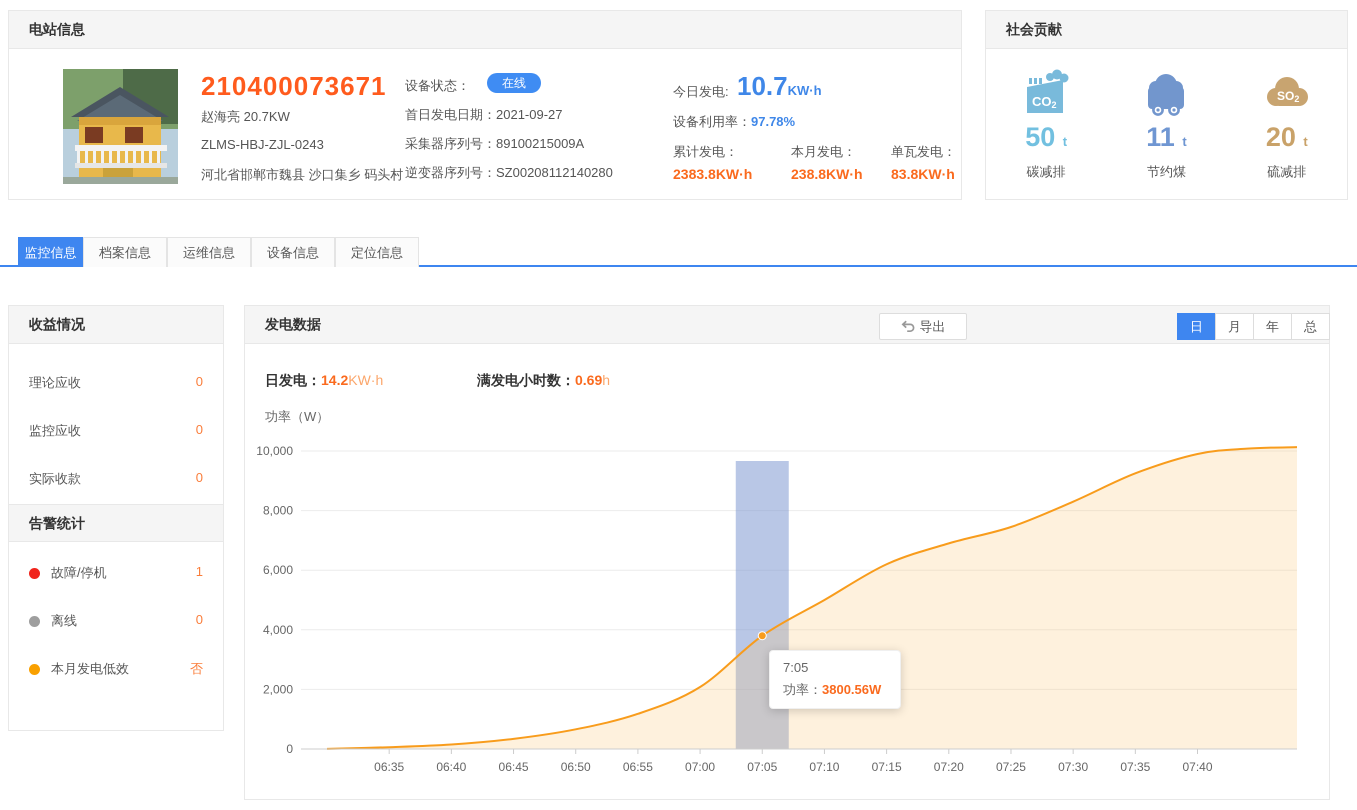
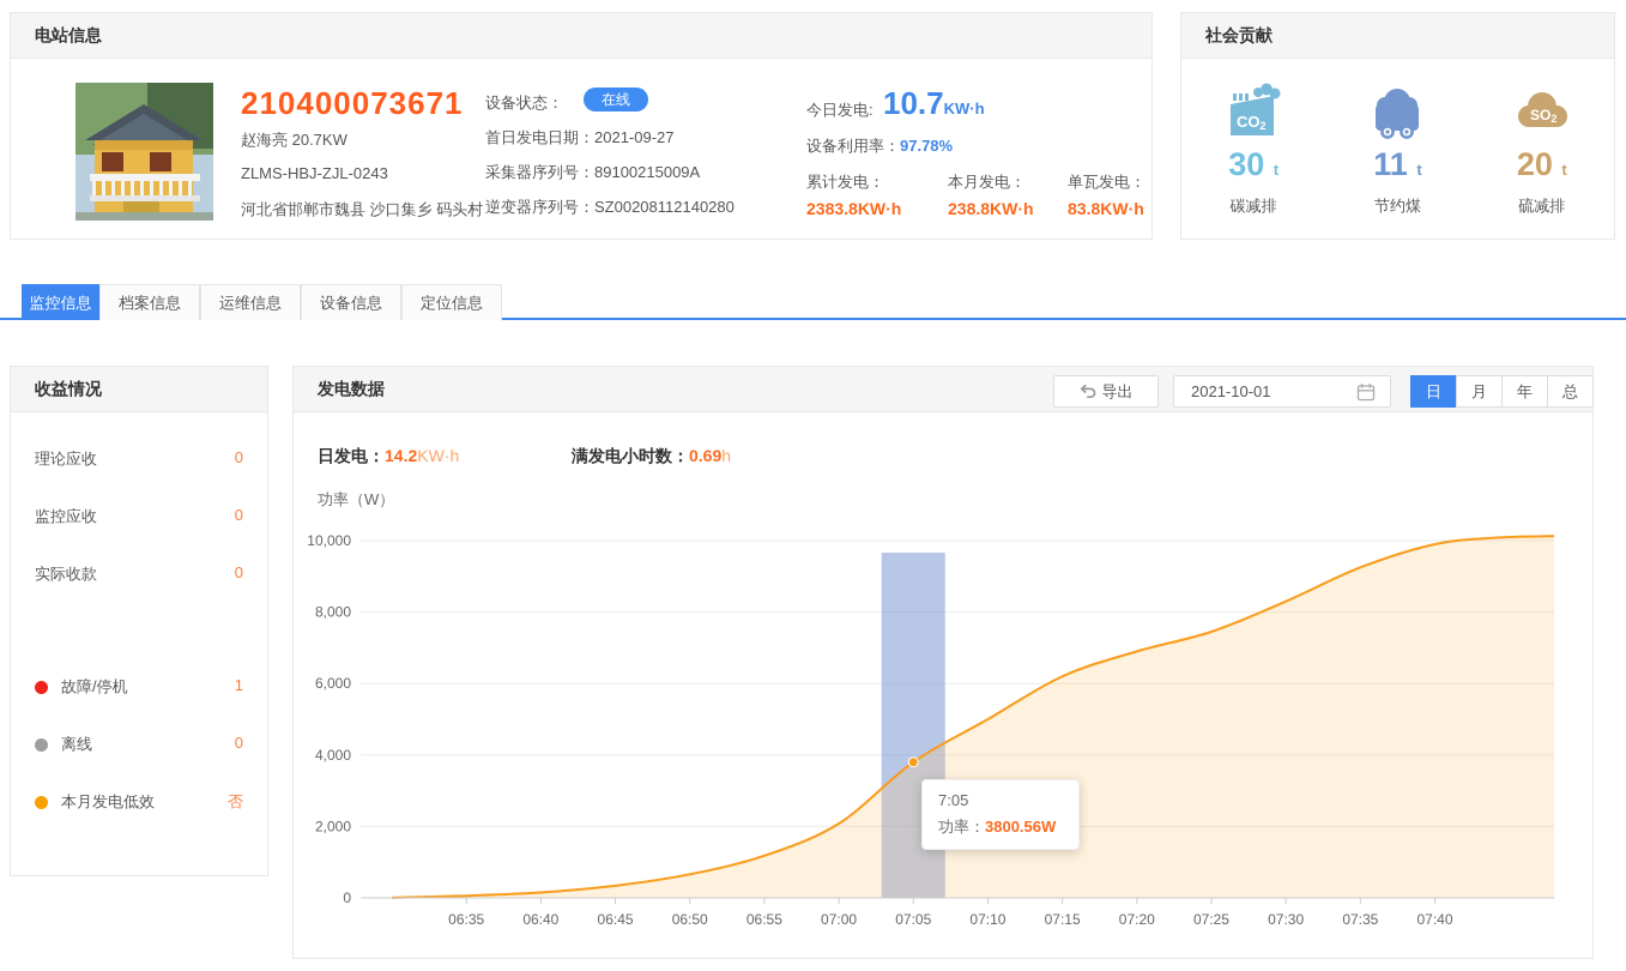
  电站信息
  210400073671
  赵海亮 20.7KW
  ZLMS-HBJ-ZJL-0243
  河北省邯郸市魏县 沙口集乡 码头村
  设备状态：
  在线
  首日发电日期：2021-09-27
  采集器序列号：89100215009A
  逆变器序列号：SZ00208112140280
  今日发电:
  10.7KW·h
  设备利用率：97.78%
  累计发电：
  2383.8KW·h
  本月发电：
  238.8KW·h
  单瓦发电：
  83.8KW·h
  社会贡献
  CO2
- 50 t
+ 30 t
  碳减排
  11 t
  节约煤
  SO2
  20 t
  硫减排
  监控信息
  档案信息
  运维信息
  设备信息
  定位信息
  收益情况
  理论应收
  0
  监控应收
  0
  实际收款
  0
- 告警统计
  故障/停机
  1
  离线
  0
  本月发电低效
  否
  发电数据
  导出
+ 2021-10-01
  日
  月
  年
  总
  日发电：14.2KW·h
  满发电小时数：0.69h
  功率（W）
  0
  2,000
  4,000
  6,000
  8,000
  10,000
  06:35
  06:40
  06:45
  06:50
  06:55
  07:00
  07:05
  07:10
  07:15
  07:20
  07:25
  07:30
  07:35
  07:40
  7:05
  功率：3800.56W
